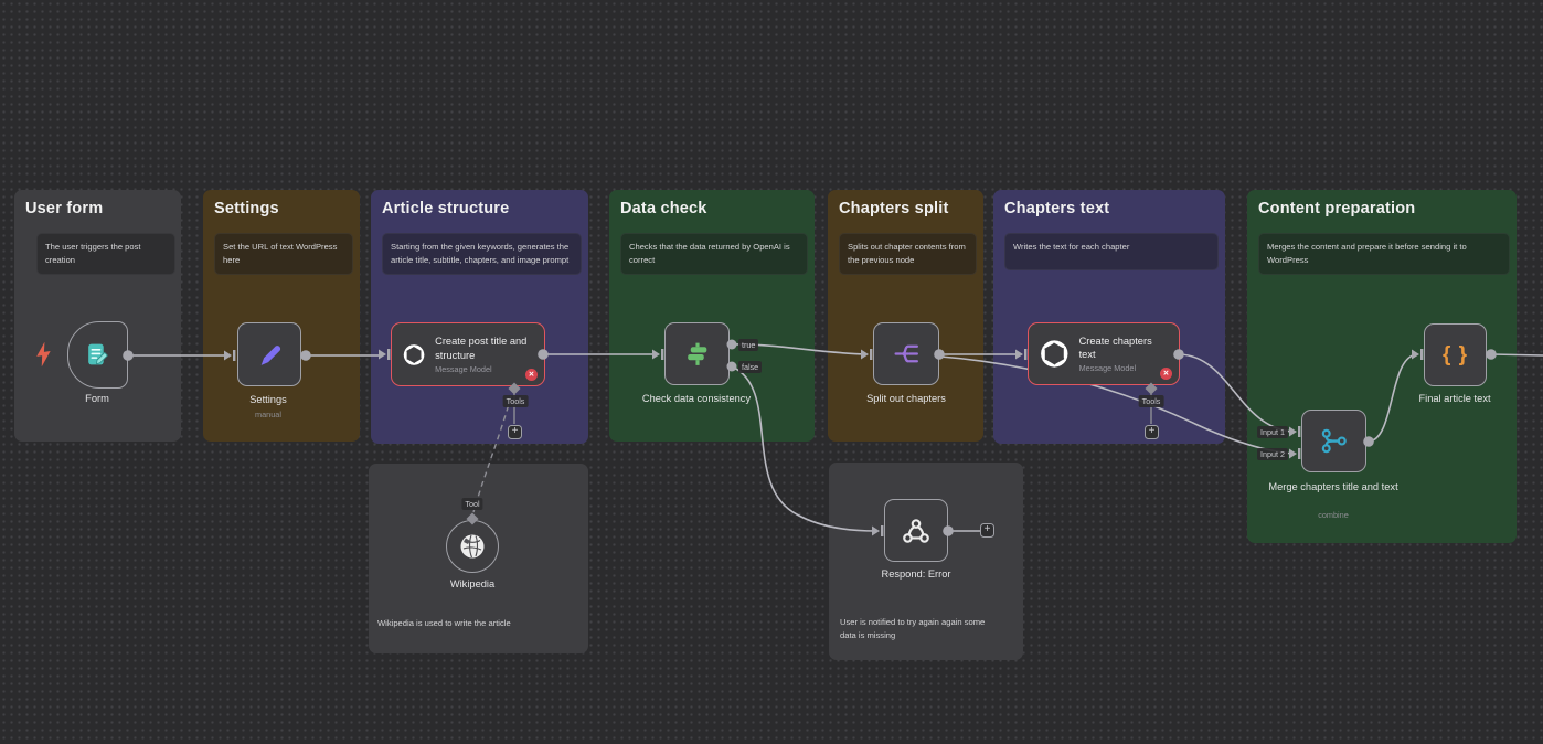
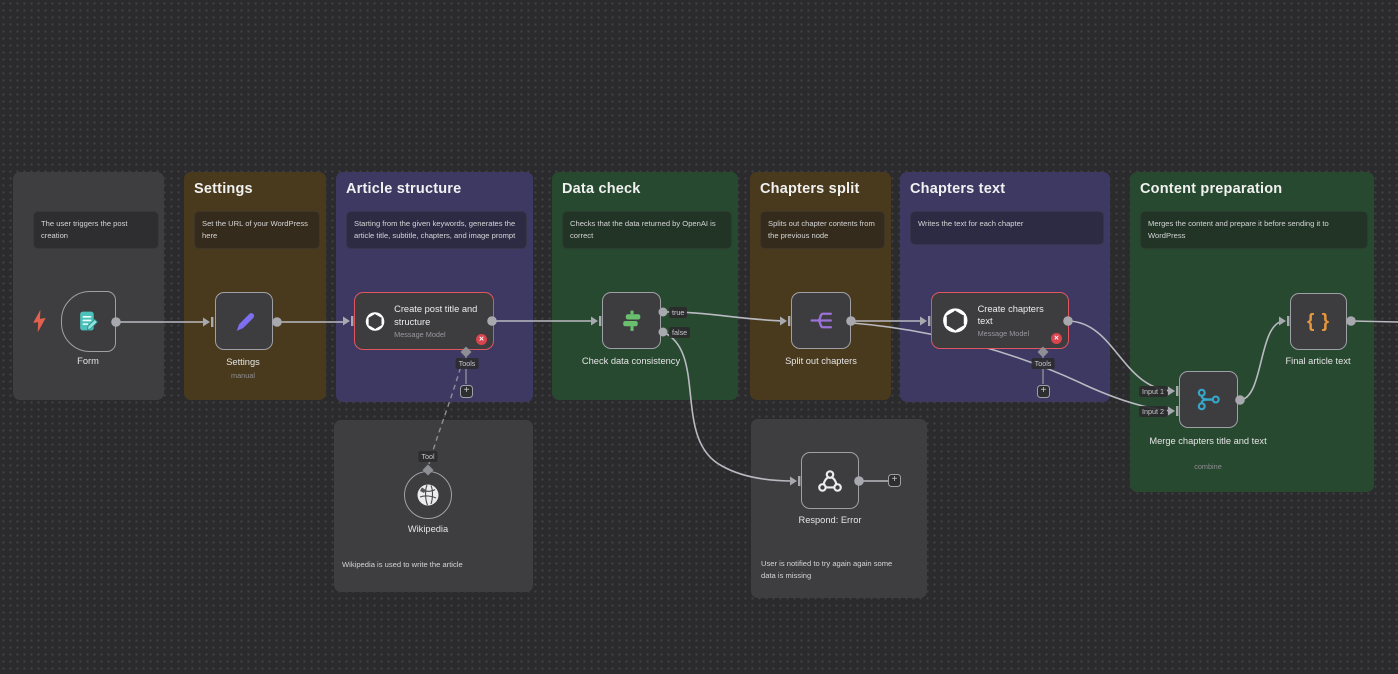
- User form
  The user triggers the post creation
  Settings
- Set the URL of text WordPress here
+ Set the URL of your WordPress here
  Article structure
  Starting from the given keywords, generates the article title, subtitle, chapters, and image prompt
  Data check
  Checks that the data returned by OpenAI is correct
  Chapters split
  Splits out chapter contents from the previous node
  Chapters text
  Writes the text for each chapter
  Content preparation
  Merges the content and prepare it before sending it to WordPress
  Wikipedia is used to write the article
  User is notified to try again again some data is missing
  Form
  Settings
  manual
  Create post title and structure
  Message Model
  Check data consistency
  Split out chapters
  Create chapters text
  Message Model
  Respond: Error
  Wikipedia
  Merge chapters title and text
  combine
  { }
  Final article text
  true
  false
  Tools
  Tools
  Tool
  Input 1
  Input 2
  +
  +
  +
